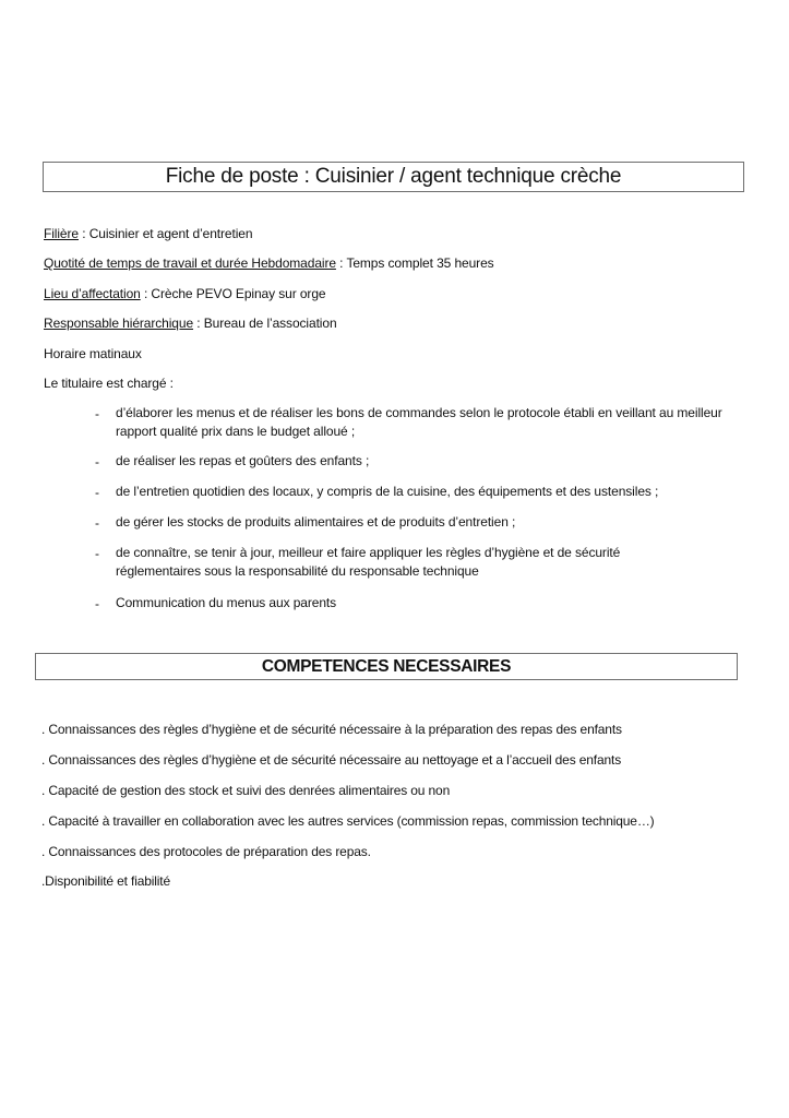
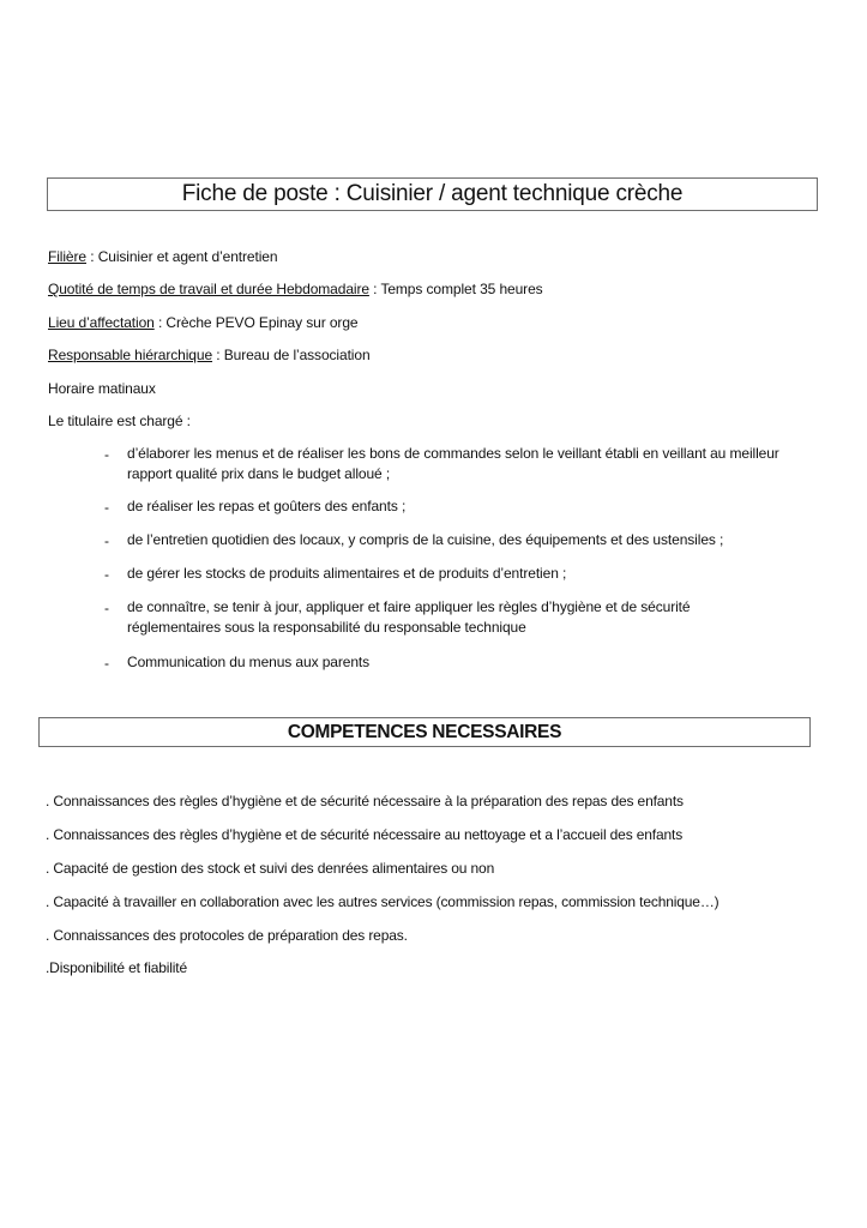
  Fiche de poste : Cuisinier / agent technique crèche
  Filière : Cuisinier et agent d’entretien
  Quotité de temps de travail et durée Hebdomadaire : Temps complet 35 heures
  Lieu d’affectation : Crèche PEVO Epinay sur orge
  Responsable hiérarchique : Bureau de l’association
  Horaire matinaux
  Le titulaire est chargé :
  -
- d’élaborer les menus et de réaliser les bons de commandes selon le protocole établi en veillant au meilleur rapport qualité prix dans le budget alloué ;
+ d’élaborer les menus et de réaliser les bons de commandes selon le veillant établi en veillant au meilleur rapport qualité prix dans le budget alloué ;
  -
  de réaliser les repas et goûters des enfants ;
  -
  de l’entretien quotidien des locaux, y compris de la cuisine, des équipements et des ustensiles ;
  -
  de gérer les stocks de produits alimentaires et de produits d’entretien ;
  -
- de connaître, se tenir à jour, meilleur et faire appliquer les règles d’hygiène et de sécurité réglementaires sous la responsabilité du responsable technique
+ de connaître, se tenir à jour, appliquer et faire appliquer les règles d’hygiène et de sécurité réglementaires sous la responsabilité du responsable technique
  -
  Communication du menus aux parents
  COMPETENCES NECESSAIRES
  . Connaissances des règles d’hygiène et de sécurité nécessaire à la préparation des repas des enfants
  . Connaissances des règles d’hygiène et de sécurité nécessaire au nettoyage et a l’accueil des enfants
  . Capacité de gestion des stock et suivi des denrées alimentaires ou non
  . Capacité à travailler en collaboration avec les autres services (commission repas, commission technique…)
  . Connaissances des protocoles de préparation des repas.
  .Disponibilité et fiabilité
